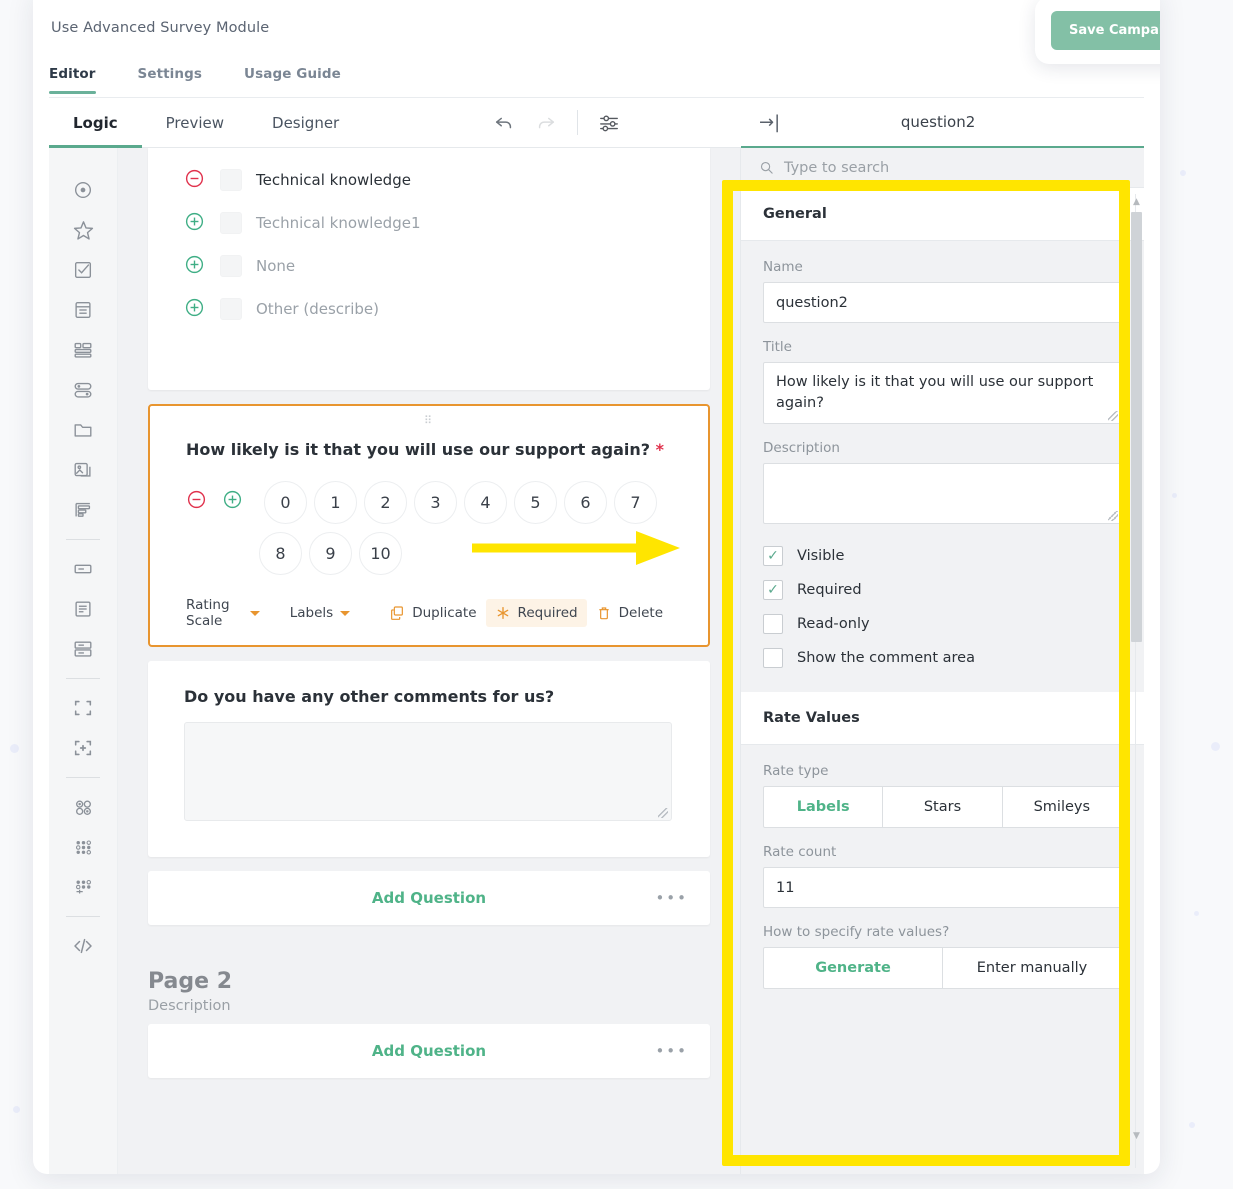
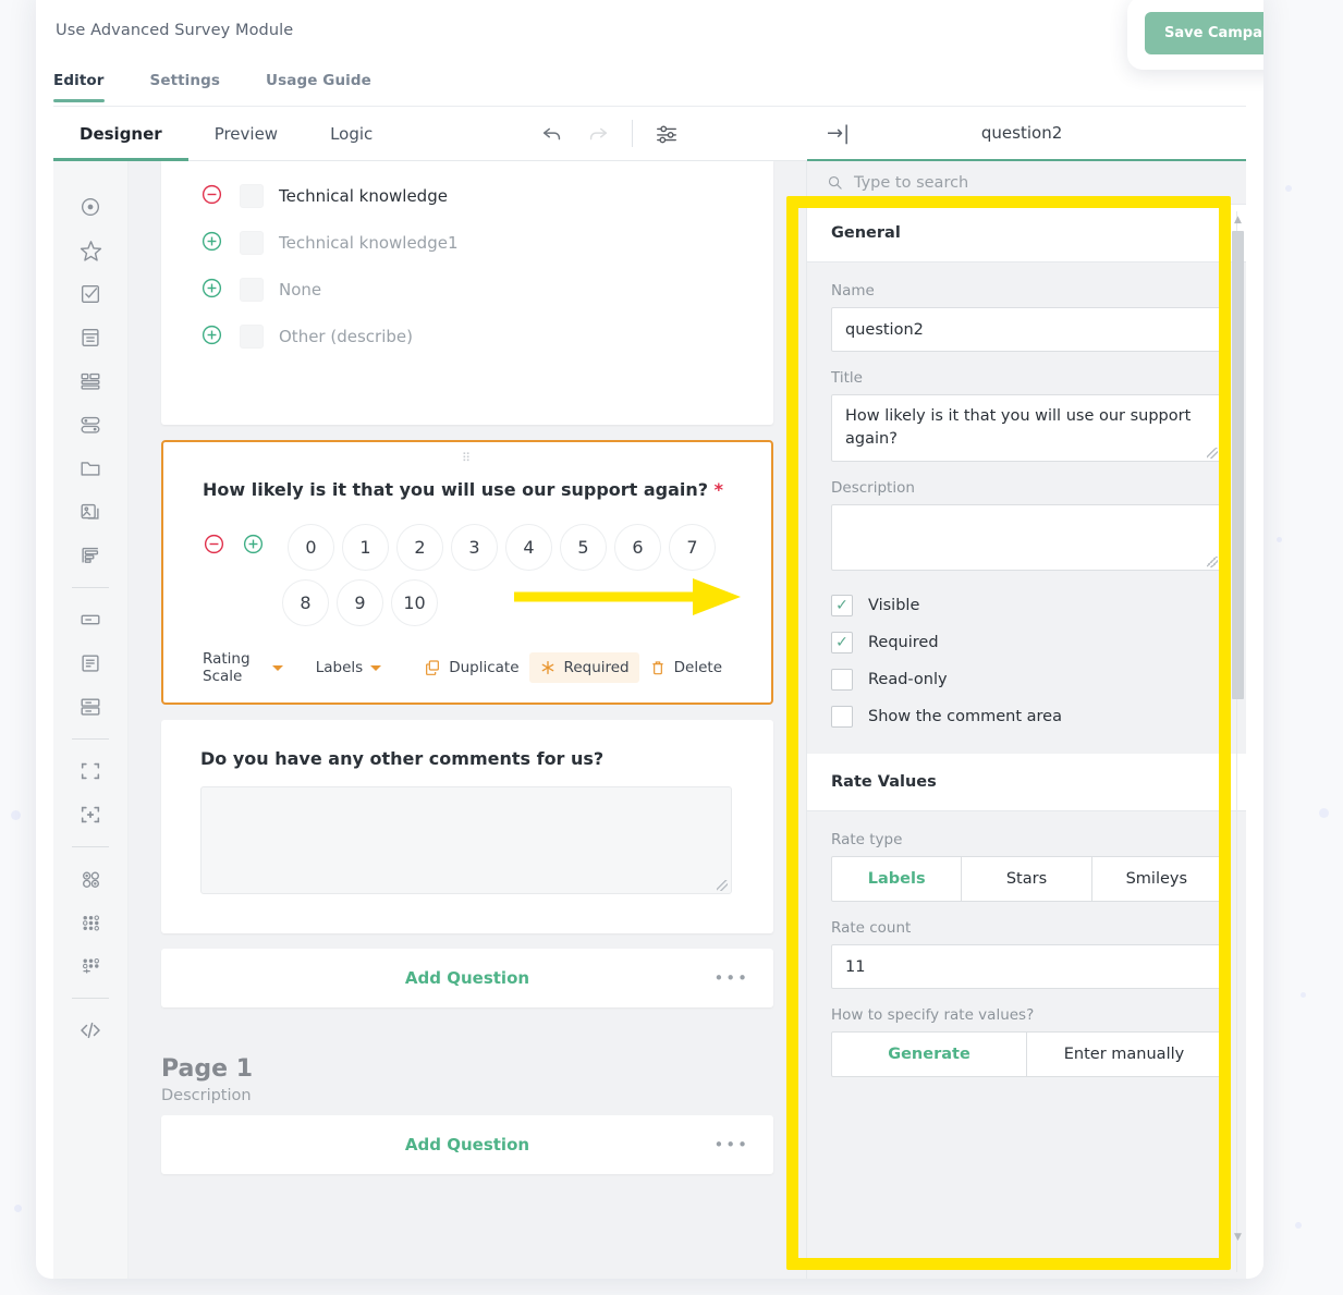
  Use Advanced Survey Module
  Editor
  Settings
  Usage Guide
- Logic
+ Designer
  Preview
- Designer
+ Logic
  Technical knowledge
  Technical knowledge1
  None
  Other (describe)
  ⠿
  How likely is it that you will use our support again? *
  0
  1
  2
  3
  4
  5
  6
  7
  8
  9
  10
  Rating Scale
  Labels
  Duplicate
  Required
  Delete
  Do you have any other comments for us?
  Add Question
  •••
- Page 2
+ Page 1
  Description
  Add Question
  •••
  →|
  question2
  Type to search
  General
  Name
  question2
  Title
  How likely is it that you will use our support again?
  Description
  ✓
  Visible
  ✓
  Required
  Read-only
  Show the comment area
  Rate Values
  Rate type
  Labels
  Stars
  Smileys
  Rate count
  11
  How to specify rate values?
  Generate
  Enter manually
  ▲
  ▼
  Save Campa
